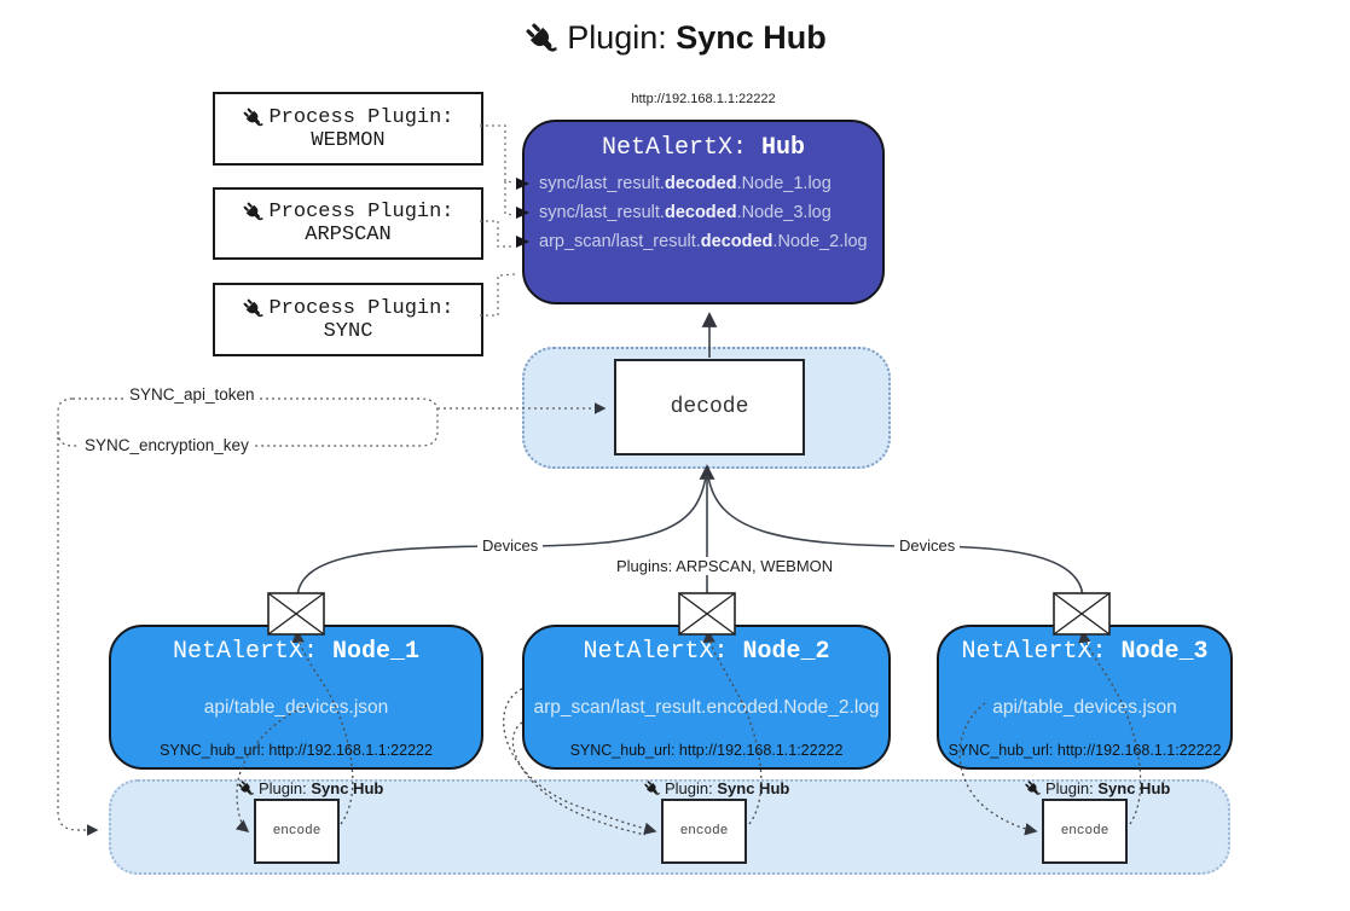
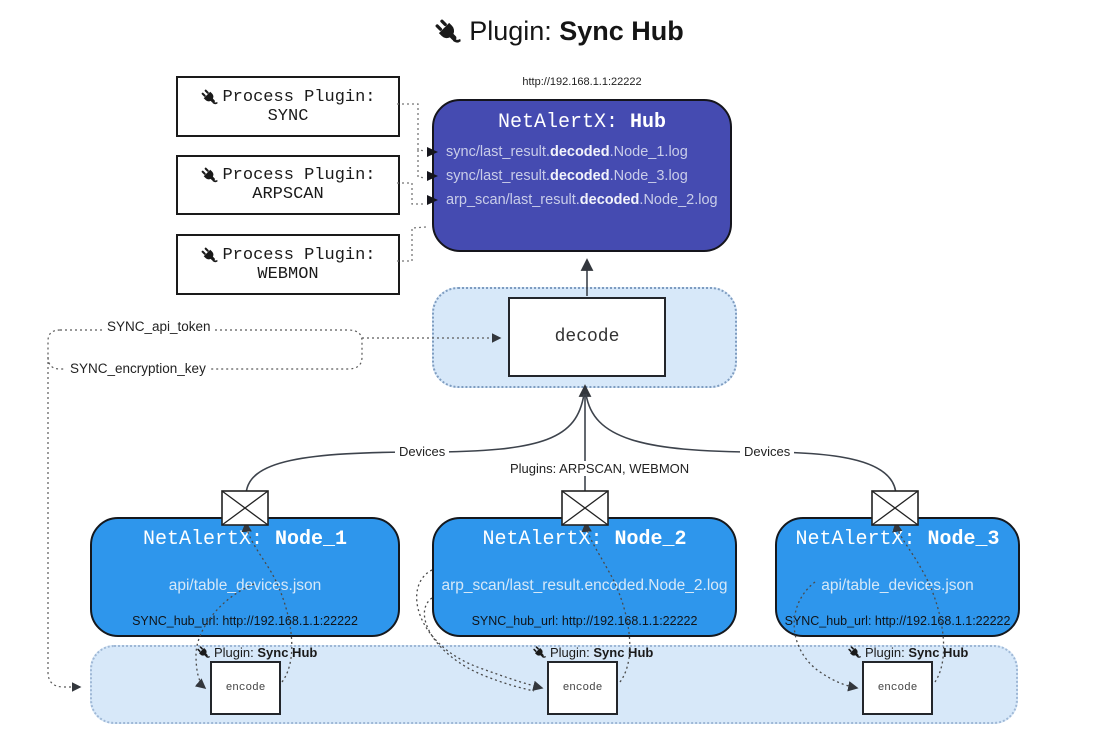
  Plugin: Sync Hub
  Process Plugin:
- WEBMON
+ SYNC
  Process Plugin:
  ARPSCAN
  Process Plugin:
- SYNC
+ WEBMON
  http://192.168.1.1:22222
  NetAlertX: Hub
  sync/last_result.decoded.Node_1.log
  sync/last_result.decoded.Node_3.log
  arp_scan/last_result.decoded.Node_2.log
  decode
  NetAlertX: Node_1
  api/table_devices.json
  SYNC_hub_url: http://192.168.1.1:22222
  NetAlertX: Node_2
  arp_scan/last_result.encoded.Node_2.log
  SYNC_hub_url: http://192.168.1.1:22222
  NetAlertX: Node_3
  api/table_devices.json
  SYNC_hub_url: http://192.168.1.1:22222
  Plugin: Sync Hub
  encode
  Plugin: Sync Hub
  encode
  Plugin: Sync Hub
  encode
  SYNC_api_token
  SYNC_encryption_key
  Devices
  Devices
  Plugins: ARPSCAN, WEBMON
